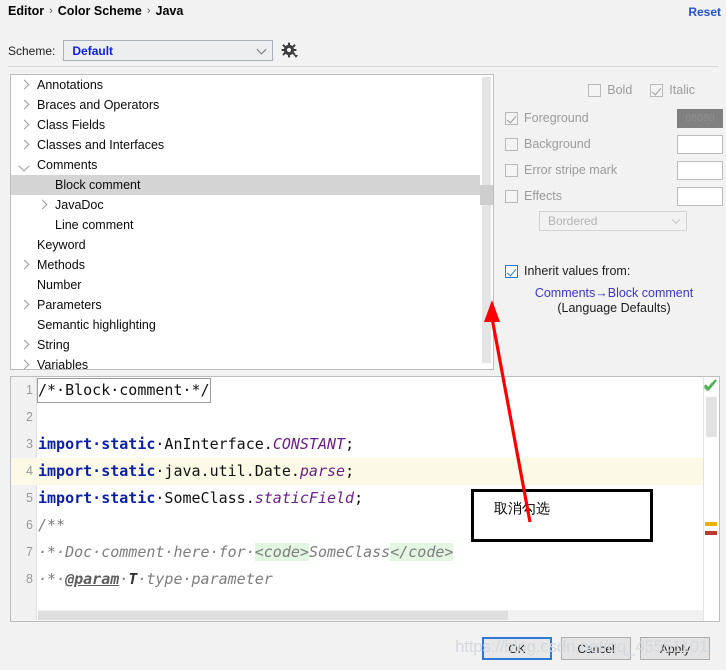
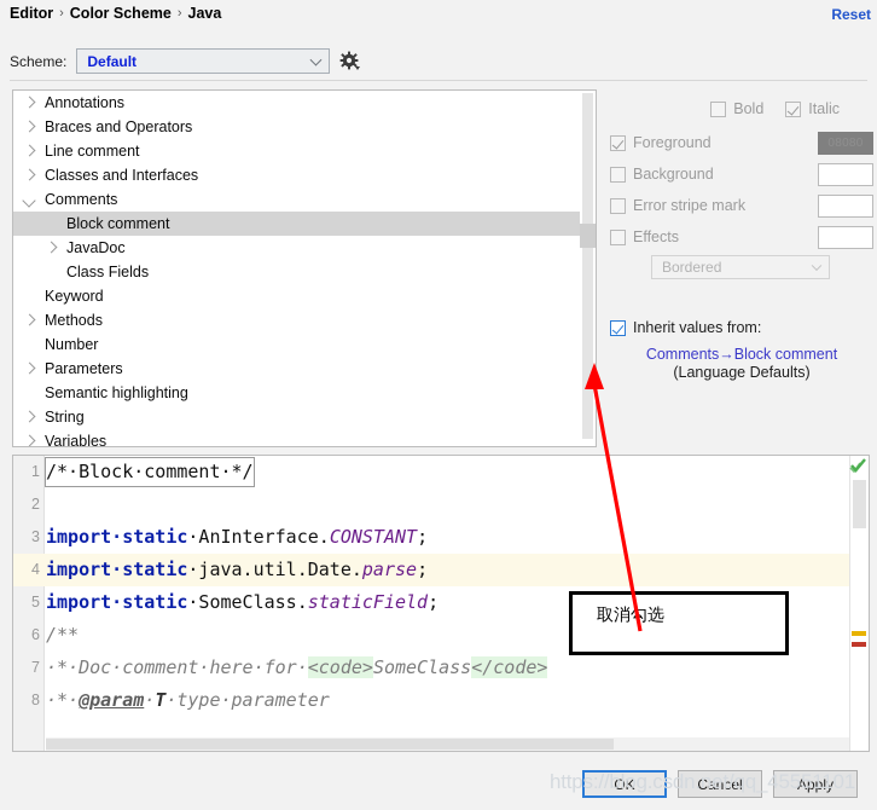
  Editor
  ›
  Color Scheme
  ›
  Java
  Reset
  Scheme:
  Default
  Annotations
  Braces and Operators
- Class Fields
+ Line comment
  Classes and Interfaces
  Comments
  Block comment
  JavaDoc
- Line comment
+ Class Fields
  Keyword
  Methods
  Number
  Parameters
  Semantic highlighting
  String
  Variables
  Bold
  Italic
  Foreground
  Background
  Error stripe mark
  Effects
  Bordered
  Inherit values from:
  Comments→Block comment
  (Language Defaults)
  1
  /*·Block·comment·*/
  2
  3
  import·static·AnInterface.CONSTANT;
  4
  import·static·java.util.Date.parse;
  5
  import·static·SomeClass.staticField;
  6
  /**
  7
  ·*·Doc·comment·here·for·<code>SomeClass</code>
  8
  ·*·@param·T·type·parameter
  取消选
  OK
  Cancel
  Apply
  https://blog.csdn.net/qq_45551101
